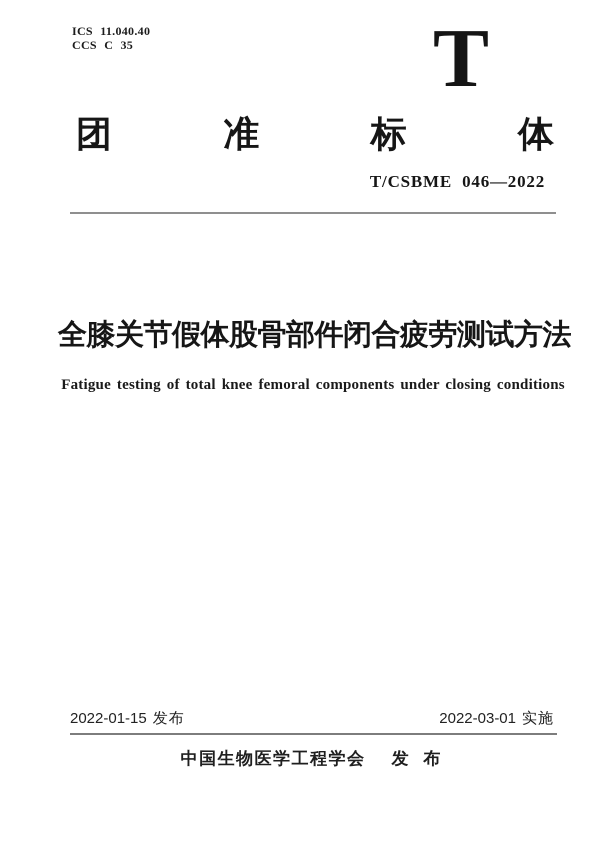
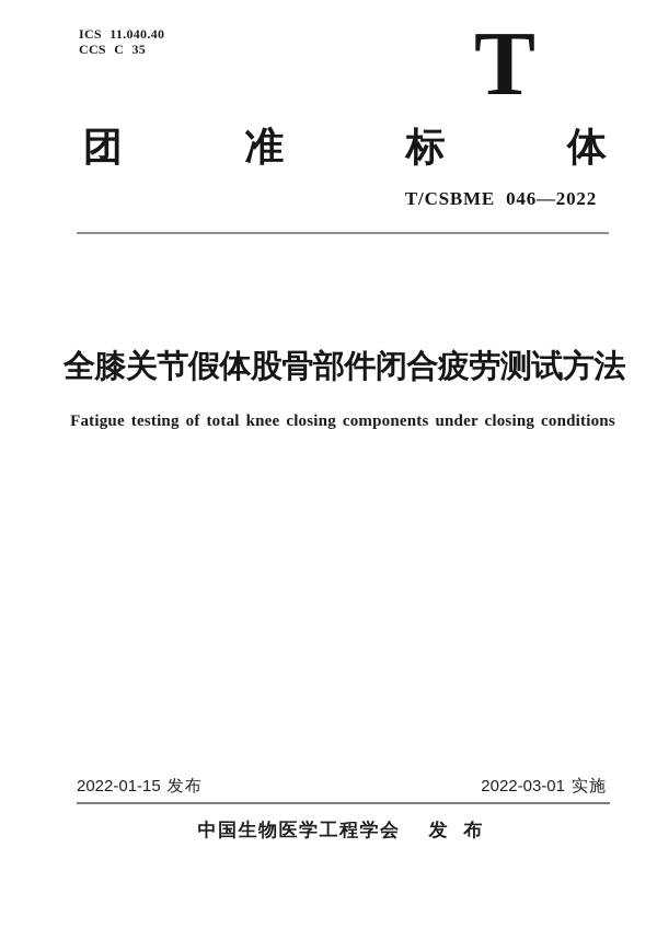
  ICS 11.040.40
  CCS C 35
  T
  团
  准
  标
  体
  T/CSBME 046—2022
  全膝关节假体股骨部件闭合疲劳测试方法
- Fatigue testing of total knee femoral components under closing conditions
+ Fatigue testing of total knee closing components under closing conditions
  2022-01-15 发布
  2022-03-01 实施
  中国生物医学工程学会 发 布
